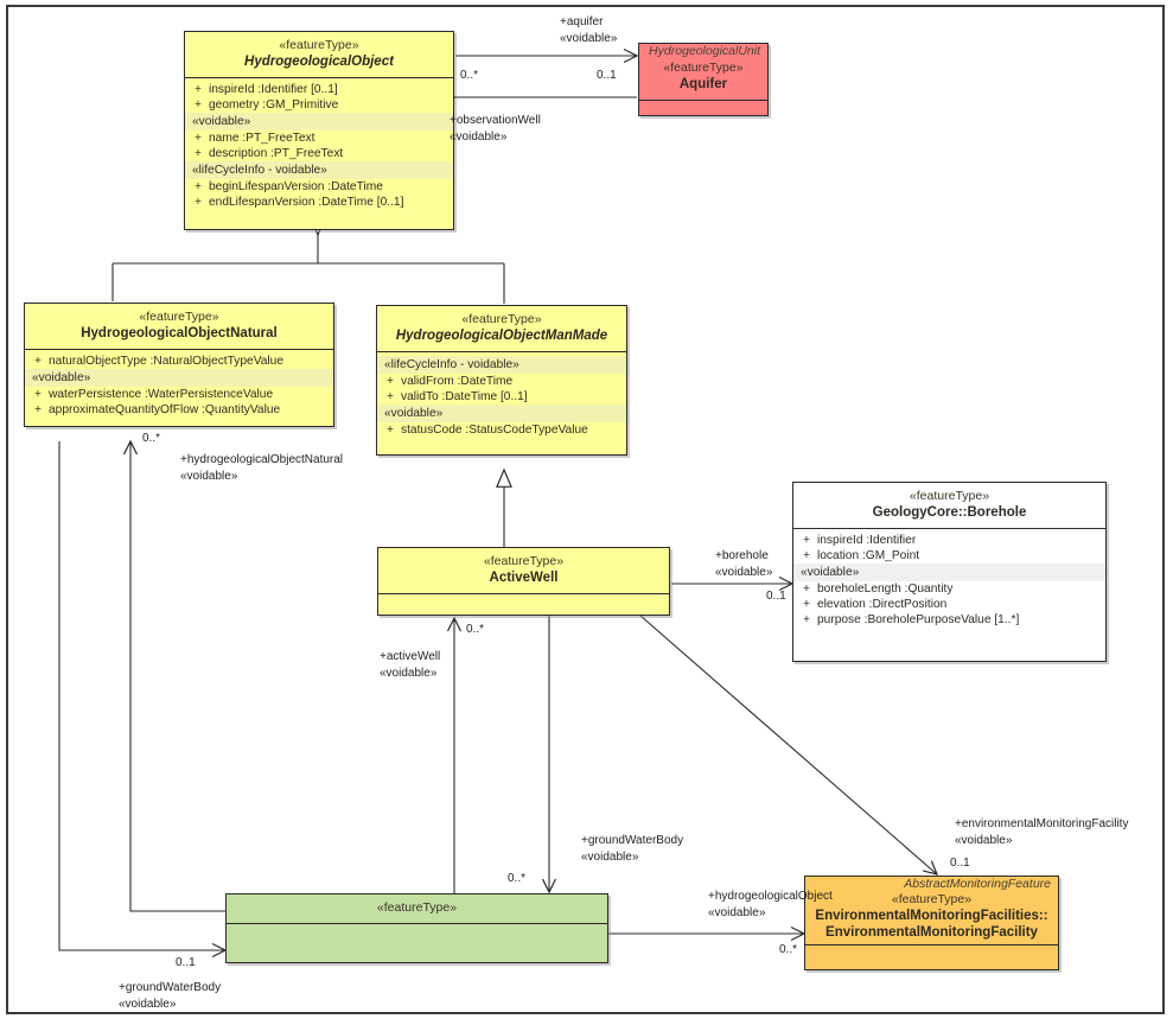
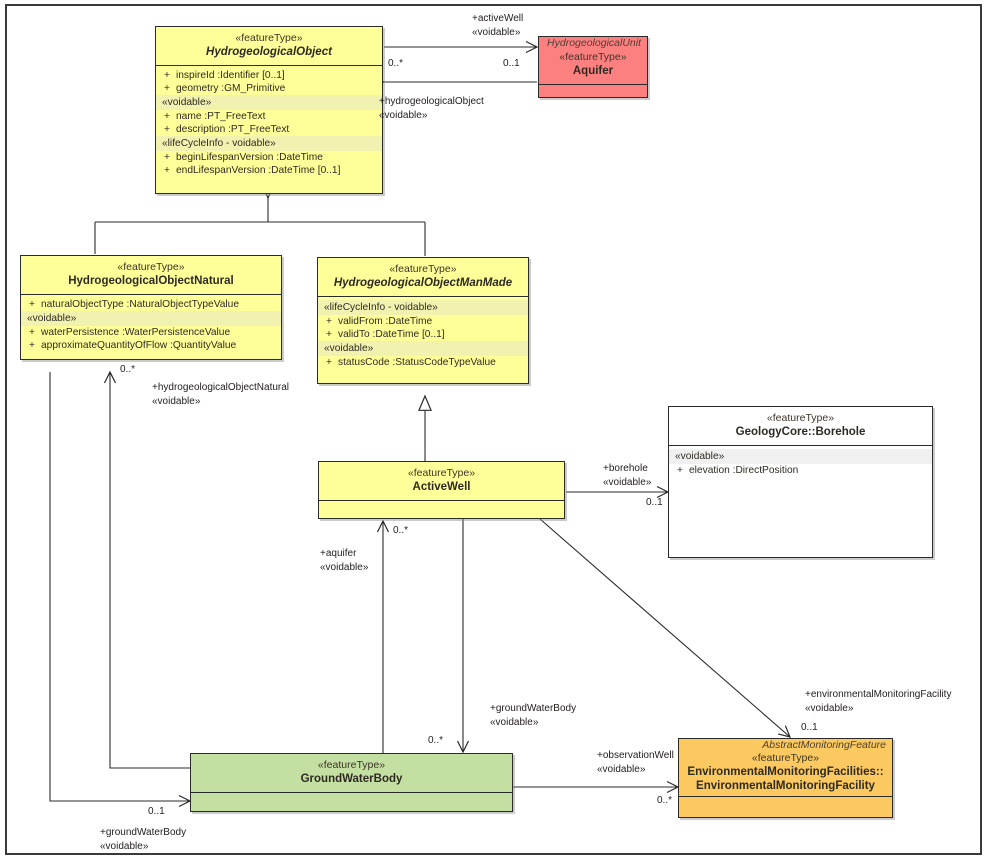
  «featureType»
  HydrogeologicalObject
  + inspireId :Identifier [0..1]
  + geometry :GM_Primitive
  «voidable»
  + name :PT_FreeText
  + description :PT_FreeText
  «lifeCycleInfo - voidable»
  + beginLifespanVersion :DateTime
  + endLifespanVersion :DateTime [0..1]
  HydrogeologicalUnit
  «featureType»
  Aquifer
  «featureType»
  HydrogeologicalObjectNatural
  + naturalObjectType :NaturalObjectTypeValue
  «voidable»
  + waterPersistence :WaterPersistenceValue
  + approximateQuantityOfFlow :QuantityValue
  «featureType»
  HydrogeologicalObjectManMade
  «lifeCycleInfo - voidable»
  + validFrom :DateTime
  + validTo :DateTime [0..1]
  «voidable»
  + statusCode :StatusCodeTypeValue
  «featureType»
  ActiveWell
  «featureType»
  GeologyCore::Borehole
- + inspireId :Identifier
- + location :GM_Point
  «voidable»
- + boreholeLength :Quantity
  + elevation :DirectPosition
- + purpose :BoreholePurposeValue [1..*]
  «featureType»
+ GroundWaterBody
  AbstractMonitoringFeature
  «featureType»
  EnvironmentalMonitoringFacilities::
  EnvironmentalMonitoringFacility
- +aquifer
+ +activeWell
  «voidable»
- +observationWell
+ +hydrogeologicalObject
  «voidable»
  +hydrogeologicalObjectNatural
  «voidable»
- +activeWell
+ +aquifer
  «voidable»
  +borehole
  «voidable»
  +groundWaterBody
  «voidable»
  +groundWaterBody
  «voidable»
- +hydrogeologicalObject
+ +observationWell
  «voidable»
  +environmentalMonitoringFacility
  «voidable»
  0..*
  0..1
  0..*
  0..*
  0..1
  0..*
  0..1
  0..1
  0..*
